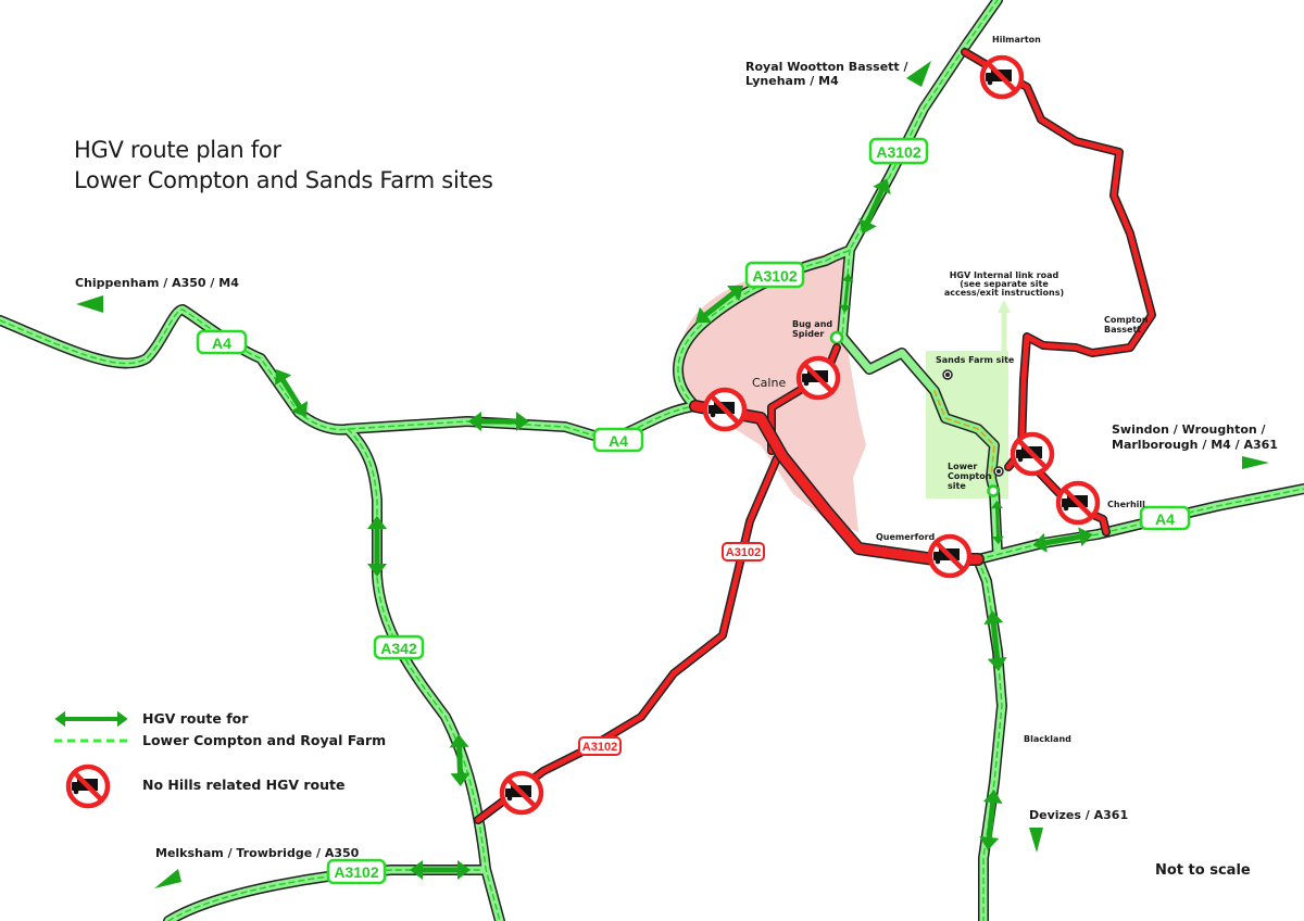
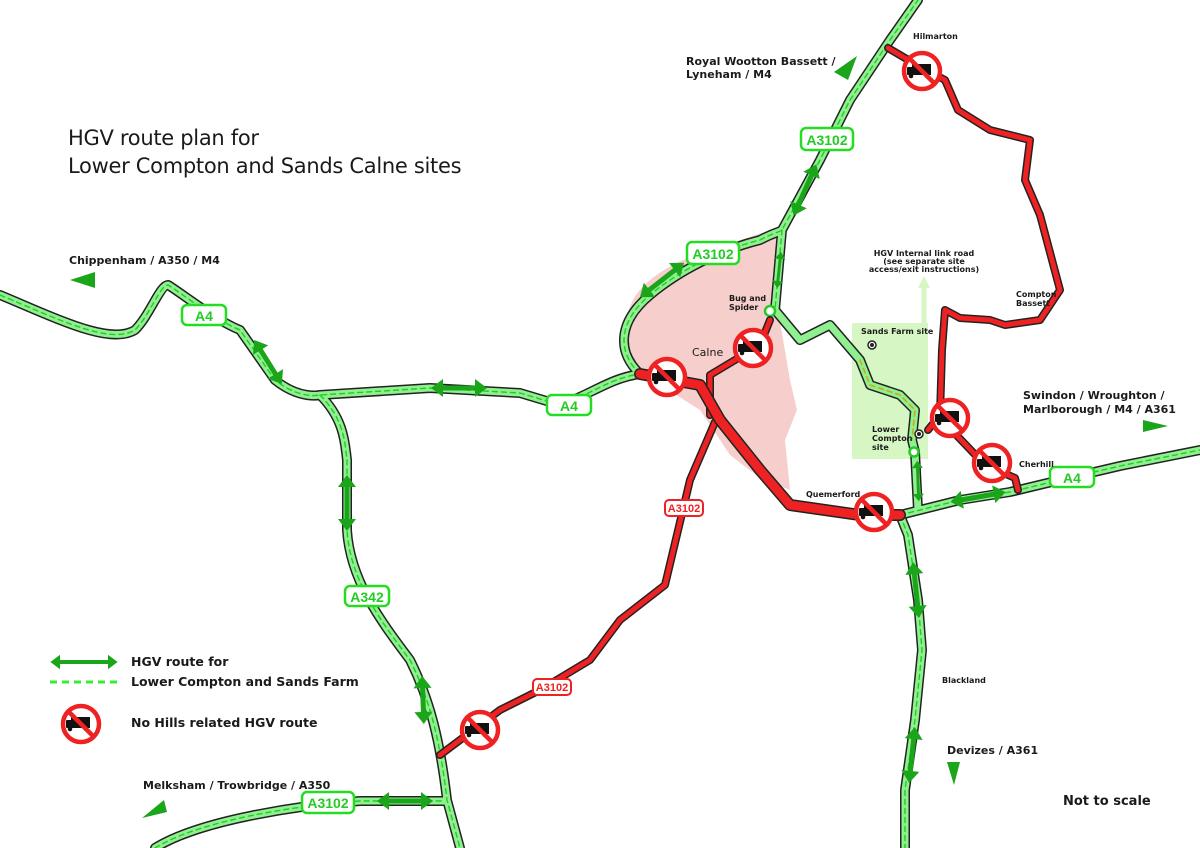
  A3102
  A3102
  A4
  A4
  A4
  A342
  A3102
  A3102
  A3102
  Royal Wootton Bassett /
  Lyneham / M4
  Chippenham / A350 / M4
  Swindon / Wroughton /
  Marlborough / M4 / A361
  Melksham / Trowbridge / A350
  Devizes / A361
  Hilmarton
  Compton
  Bassett
  Bug and
  Spider
  Calne
  Sands Farm site
  Lower
  Compton
  site
  Quemerford
  Cherhill
  Blackland
  HGV Internal link road
  (see separate site
  access/exit instructions)
  HGV route for
- Lower Compton and Royal Farm
+ Lower Compton and Sands Farm
  No Hills related HGV route
  Not to scale
  HGV route plan for
- Lower Compton and Sands Farm sites
+ Lower Compton and Sands Calne sites
